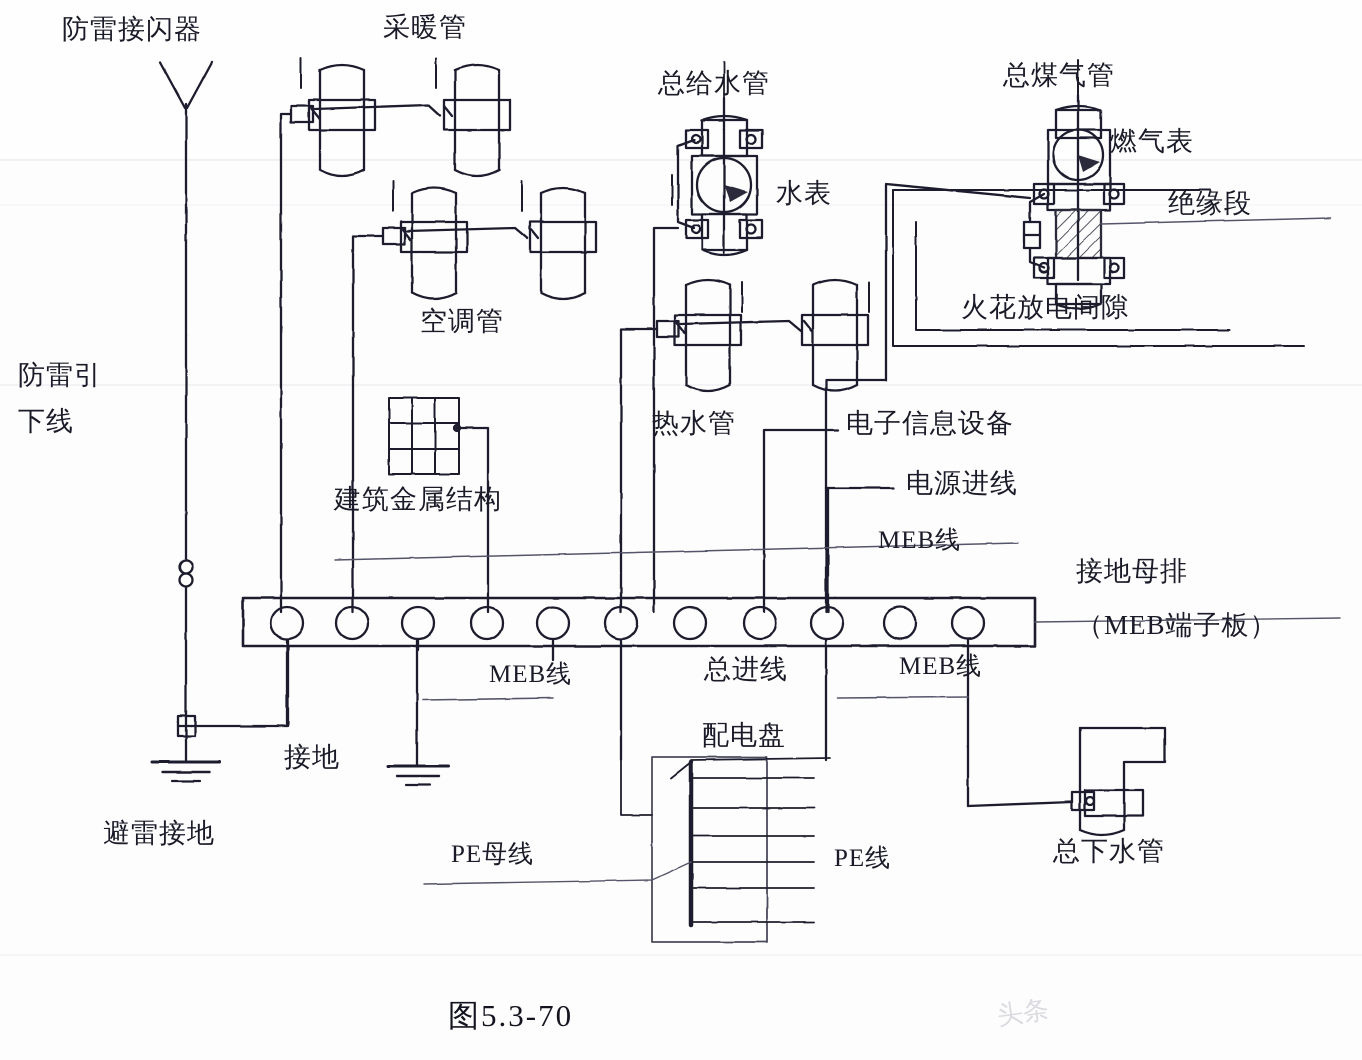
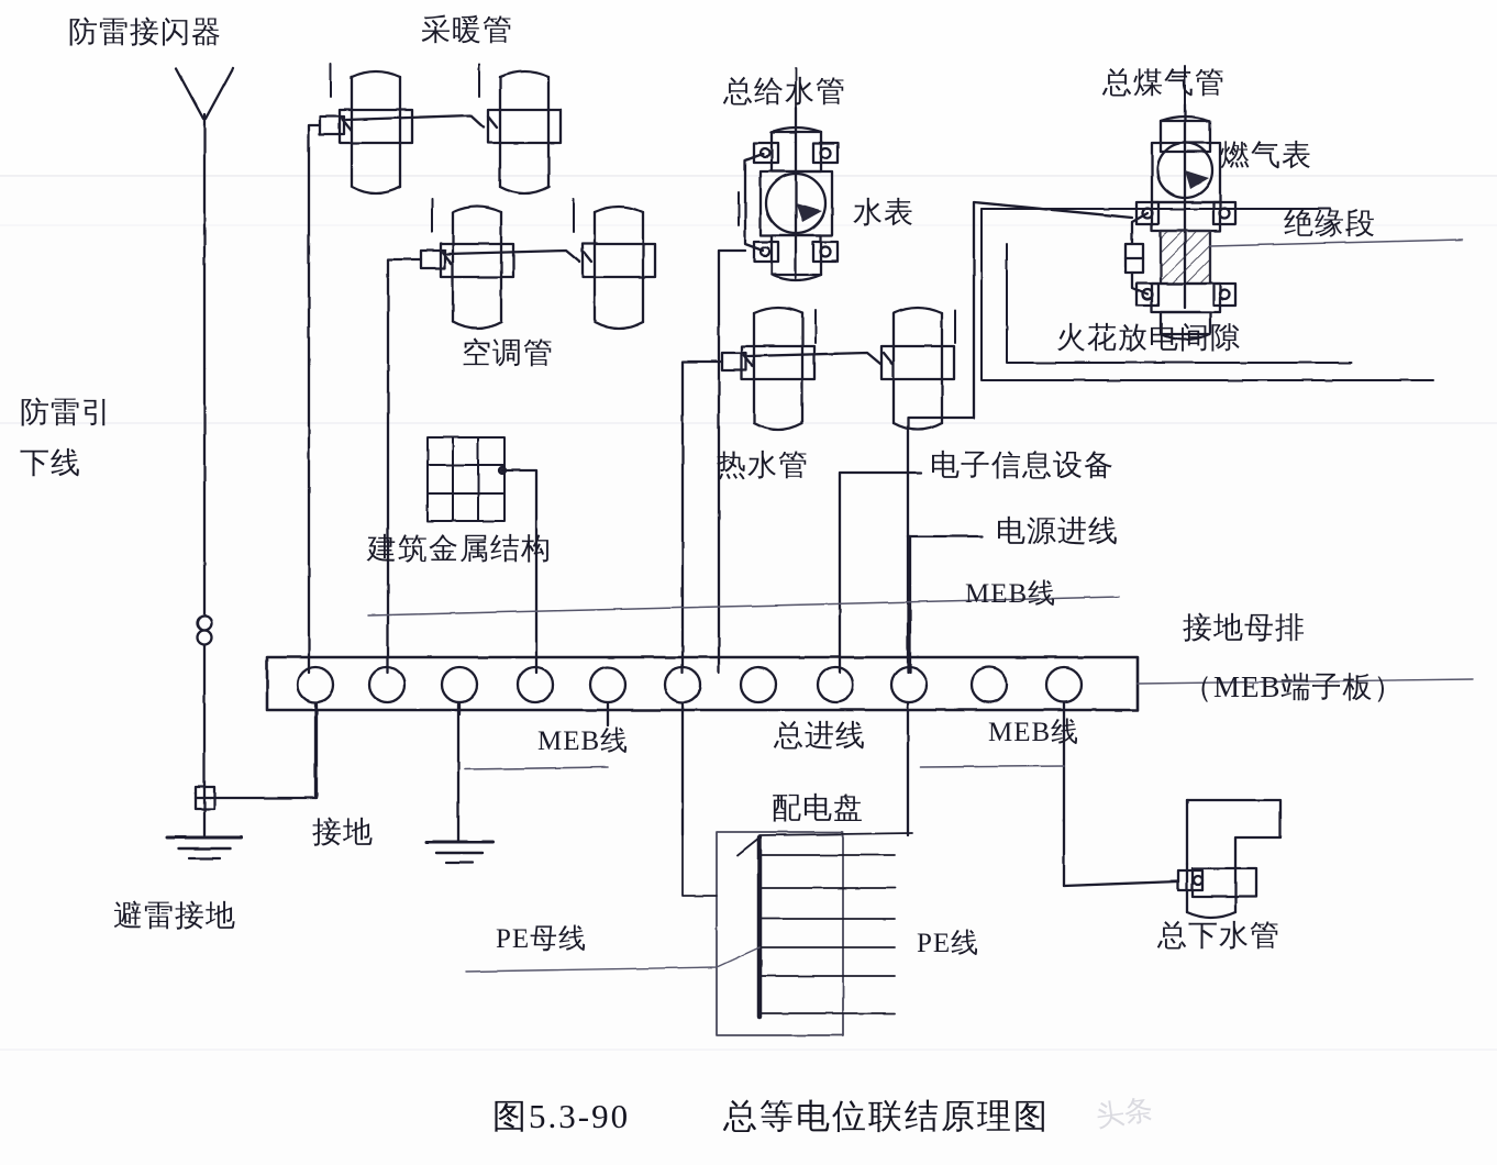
  防雷接闪器
  采暖管
  总给水管
  总煤气管
  燃气表
  水表
  绝缘段
  火花放电间隙
  防雷引
  下线
  空调管
  热水管
  电子信息设备
  电源进线
  MEB线
  建筑金属结构
  接地母排
  （MEB端子板）
  MEB线
  总进线
  MEB线
  接地
  避雷接地
  配电盘
  PE母线
  PE线
  总下水管
- 图5.3-70
+ 图5.3-90
+ 总等电位联结原理图
